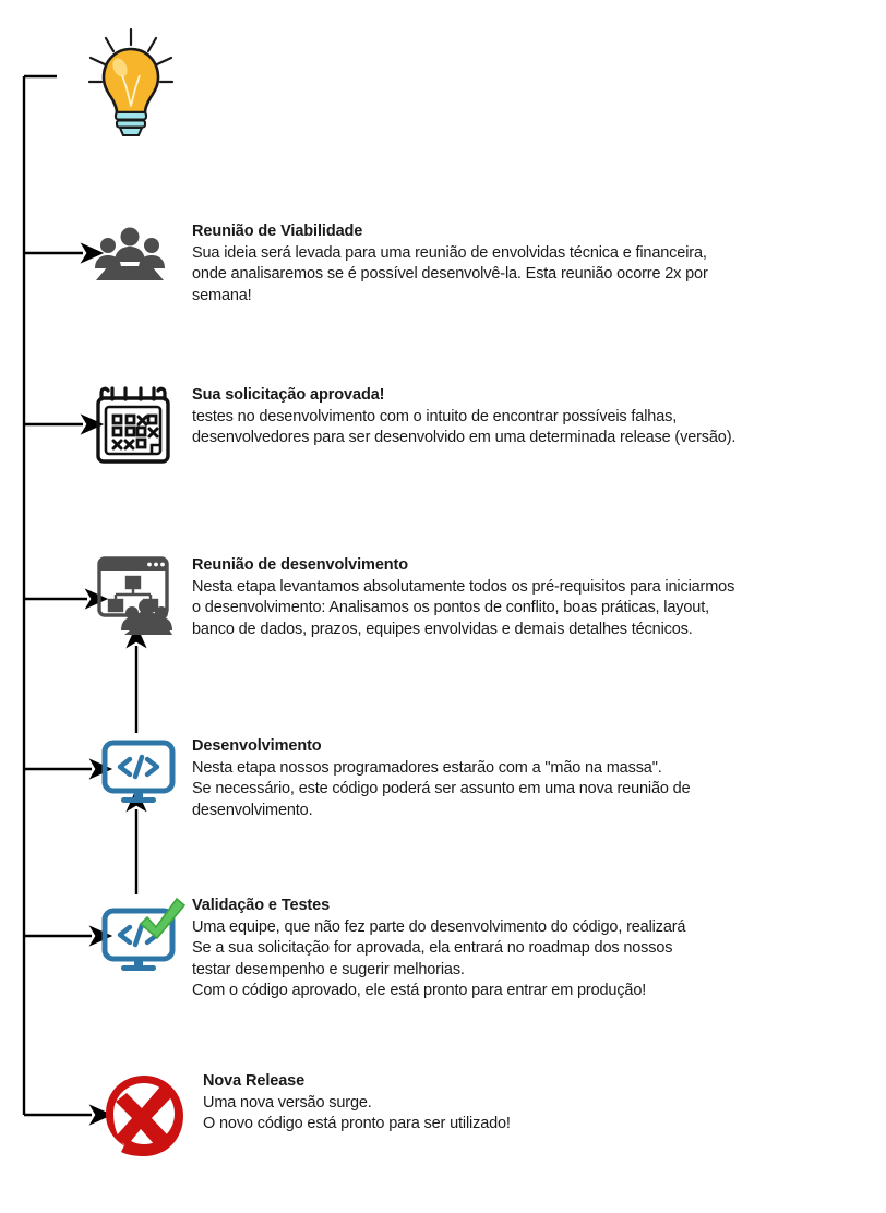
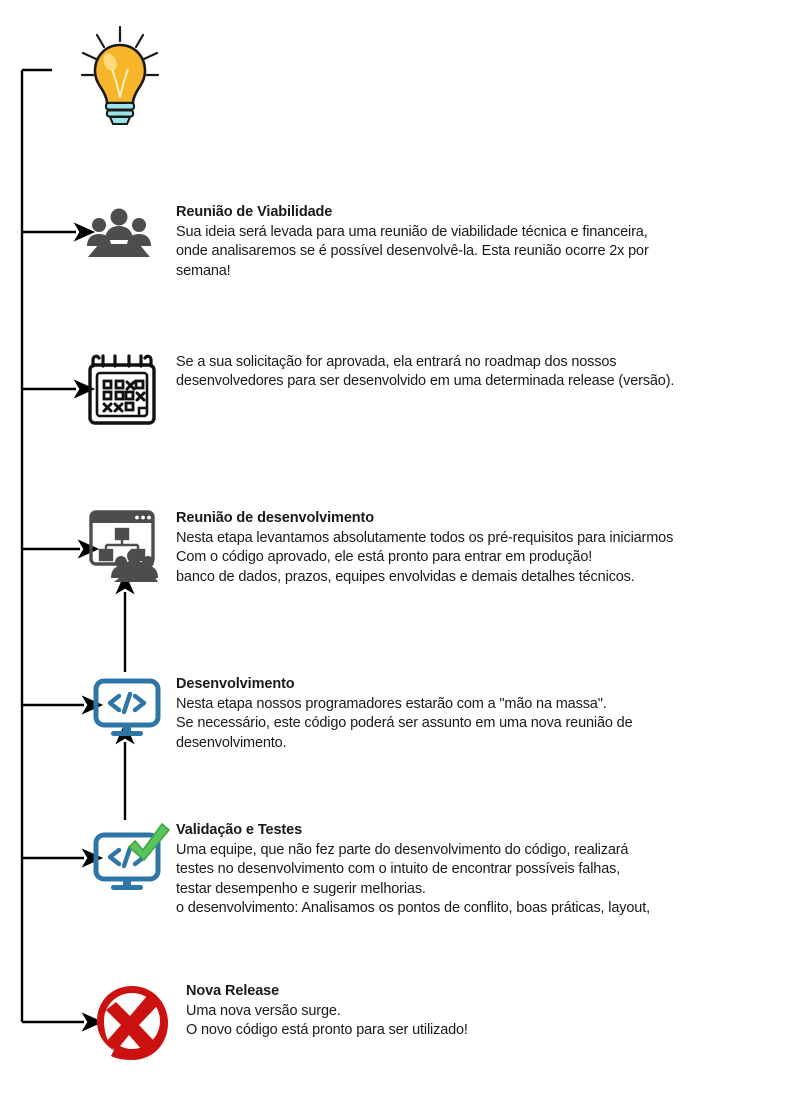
  Reunião de Viabilidade
- Sua ideia será levada para uma reunião de envolvidas técnica e financeira,
+ Sua ideia será levada para uma reunião de viabilidade técnica e financeira,
  onde analisaremos se é possível desenvolvê-la. Esta reunião ocorre 2x por
  semana!
- Sua solicitação aprovada!
- testes no desenvolvimento com o intuito de encontrar possíveis falhas,
+ Se a sua solicitação for aprovada, ela entrará no roadmap dos nossos
  desenvolvedores para ser desenvolvido em uma determinada release (versão).
  Reunião de desenvolvimento
  Nesta etapa levantamos absolutamente todos os pré-requisitos para iniciarmos
- o desenvolvimento: Analisamos os pontos de conflito, boas práticas, layout,
+ Com o código aprovado, ele está pronto para entrar em produção!
  banco de dados, prazos, equipes envolvidas e demais detalhes técnicos.
  Desenvolvimento
  Nesta etapa nossos programadores estarão com a "mão na massa".
  Se necessário, este código poderá ser assunto em uma nova reunião de
  desenvolvimento.
  Validação e Testes
  Uma equipe, que não fez parte do desenvolvimento do código, realizará
- Se a sua solicitação for aprovada, ela entrará no roadmap dos nossos
+ testes no desenvolvimento com o intuito de encontrar possíveis falhas,
  testar desempenho e sugerir melhorias.
- Com o código aprovado, ele está pronto para entrar em produção!
+ o desenvolvimento: Analisamos os pontos de conflito, boas práticas, layout,
  Nova Release
  Uma nova versão surge.
  O novo código está pronto para ser utilizado!
